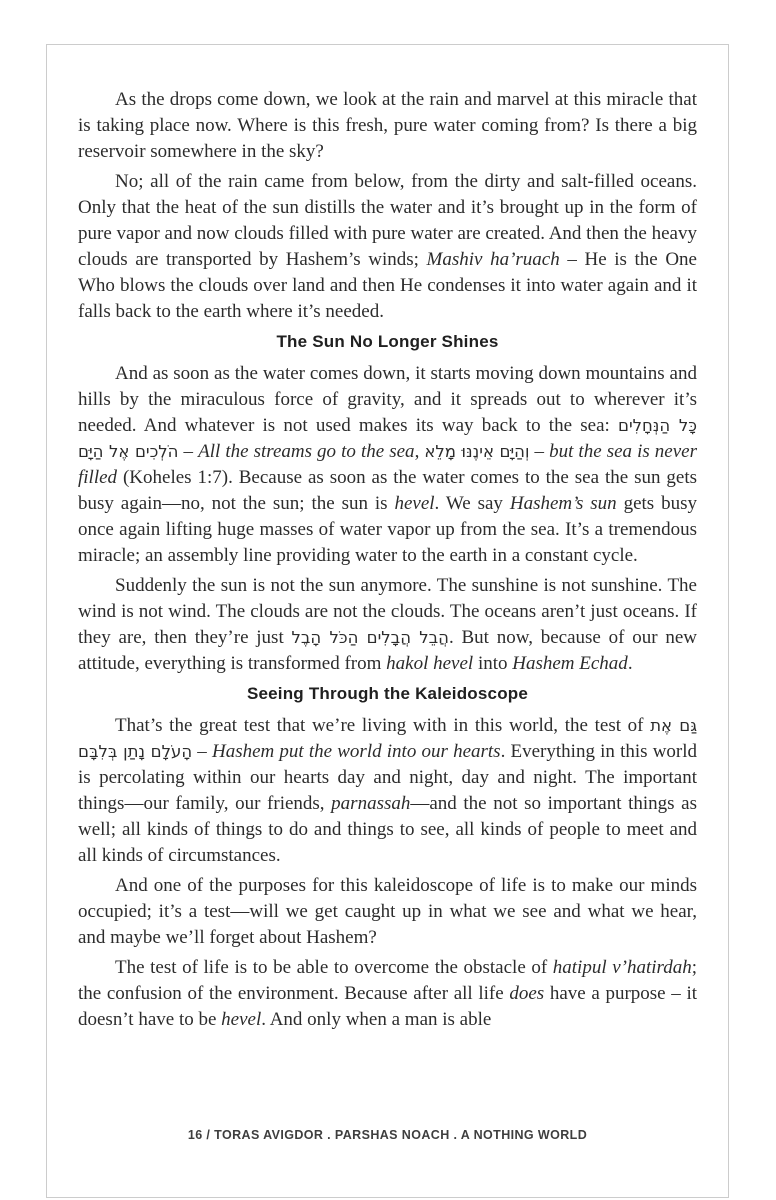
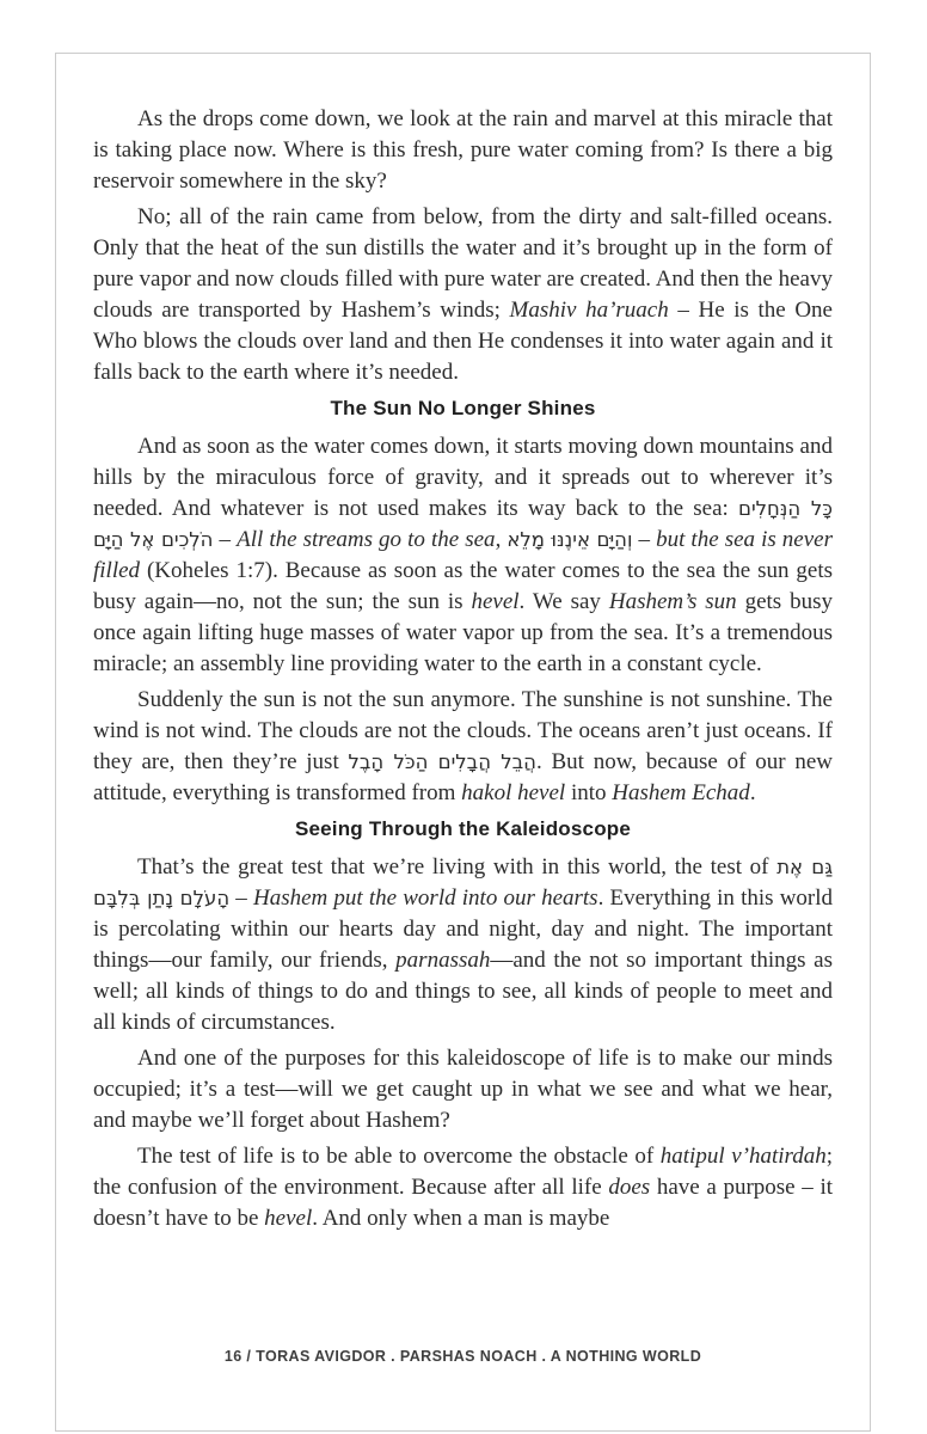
  As the drops come down, we look at the rain and marvel at this miracle that is taking place now. Where is this fresh, pure water coming from? Is there a big reservoir somewhere in the sky?
  No; all of the rain came from below, from the dirty and salt-filled oceans. Only that the heat of the sun distills the water and it’s brought up in the form of pure vapor and now clouds filled with pure water are created. And then the heavy clouds are transported by Hashem’s winds; Mashiv ha’ruach – He is the One Who blows the clouds over land and then He condenses it into water again and it falls back to the earth where it’s needed.
  The Sun No Longer Shines
  And as soon as the water comes down, it starts moving down mountains and hills by the miraculous force of gravity, and it spreads out to wherever it’s needed. And whatever is not used makes its way back to the sea: כָּל הַנְּחָלִים הֹלְכִים אֶל הַיָּם – All the streams go to the sea, וְהַיָּם אֵינֶנּוּ מָלֵא – but the sea is never filled (Koheles 1:7). Because as soon as the water comes to the sea the sun gets busy again—no, not the sun; the sun is hevel. We say Hashem’s sun gets busy once again lifting huge masses of water vapor up from the sea. It’s a tremendous miracle; an assembly line providing water to the earth in a constant cycle.
  Suddenly the sun is not the sun anymore. The sunshine is not sunshine. The wind is not wind. The clouds are not the clouds. The oceans aren’t just oceans. If they are, then they’re just הֲבֵל הֲבָלִים הַכֹּל הָבֶל . But now, because of our new attitude, everything is transformed from hakol hevel into Hashem Echad.
  Seeing Through the Kaleidoscope
  That’s the great test that we’re living with in this world, the test of גַּם אֶת הָעֹלָם נָתַן בְּלִבָּם – Hashem put the world into our hearts. Everything in this world is percolating within our hearts day and night, day and night. The important things—our family, our friends, parnassah—and the not so important things as well; all kinds of things to do and things to see, all kinds of people to meet and all kinds of circumstances.
  And one of the purposes for this kaleidoscope of life is to make our minds occupied; it’s a test—will we get caught up in what we see and what we hear, and maybe we’ll forget about Hashem?
- The test of life is to be able to overcome the obstacle of hatipul v’hatirdah; the confusion of the environment. Because after all life does have a purpose – it doesn’t have to be hevel. And only when a man is able
+ The test of life is to be able to overcome the obstacle of hatipul v’hatirdah; the confusion of the environment. Because after all life does have a purpose – it doesn’t have to be hevel. And only when a man is maybe
  16 / TORAS AVIGDOR . PARSHAS NOACH . A NOTHING WORLD
